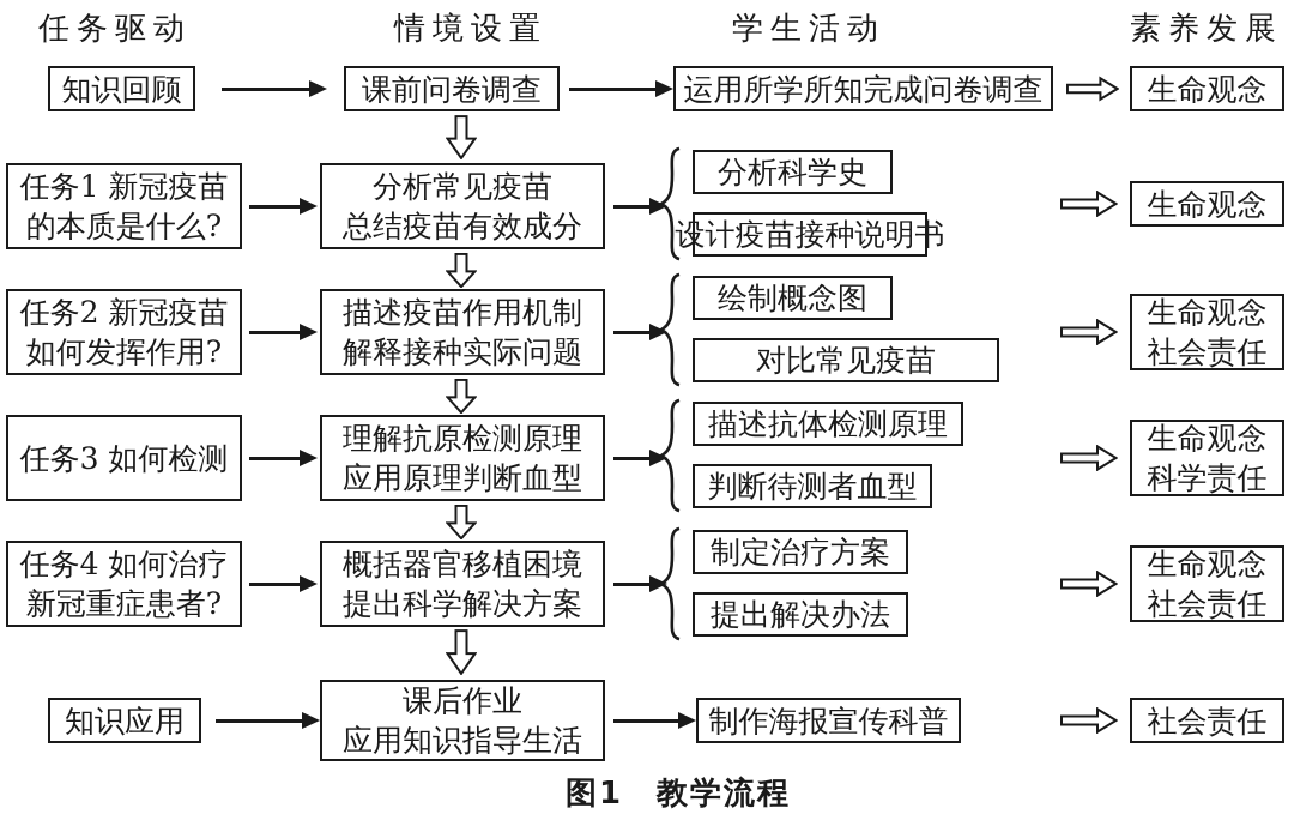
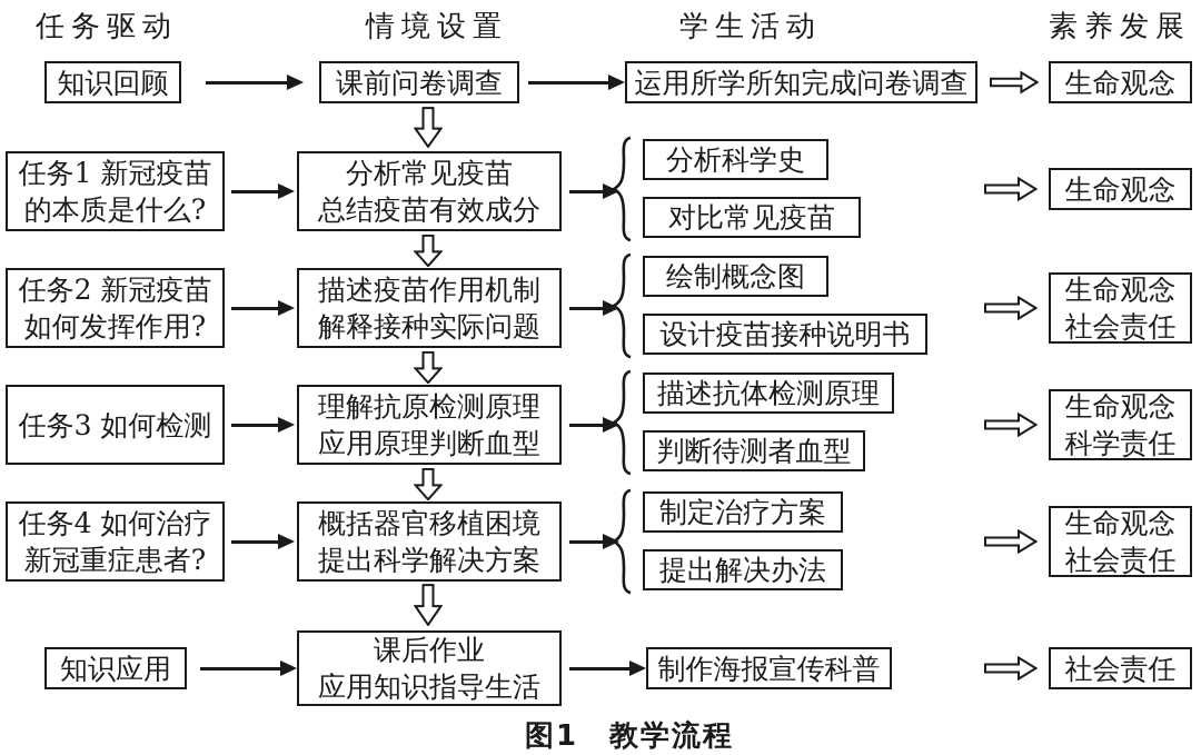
  任务驱动
  情境设置
  学生活动
  素养发展
  知识回顾
  课前问卷调查
  运用所学所知完成问卷调查
  生命观念
  任务1 新冠疫苗
  的本质是什么?
  分析常见疫苗
  总结疫苗有效成分
  分析科学史
- 设计疫苗接种说明书
+ 对比常见疫苗
  生命观念
  任务2 新冠疫苗
  如何发挥作用?
  描述疫苗作用机制
  解释接种实际问题
  绘制概念图
- 对比常见疫苗
+ 设计疫苗接种说明书
  生命观念
  社会责任
  任务3 如何检测
  理解抗原检测原理
  应用原理判断血型
  描述抗体检测原理
  判断待测者血型
  生命观念
  科学责任
  任务4 如何治疗
  新冠重症患者?
  概括器官移植困境
  提出科学解决方案
  制定治疗方案
  提出解决办法
  生命观念
  社会责任
  知识应用
  课后作业
  应用知识指导生活
  制作海报宣传科普
  社会责任
  图1 教学流程
